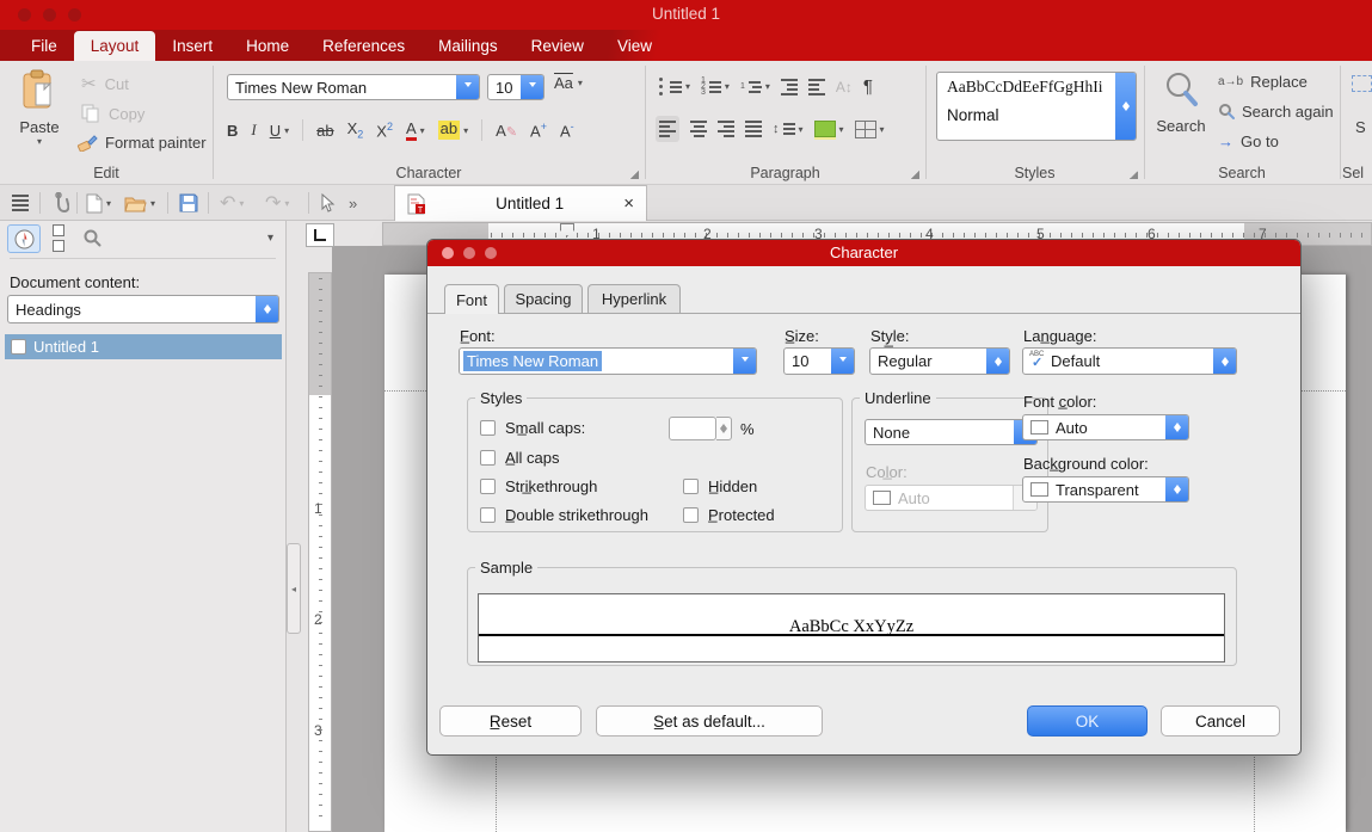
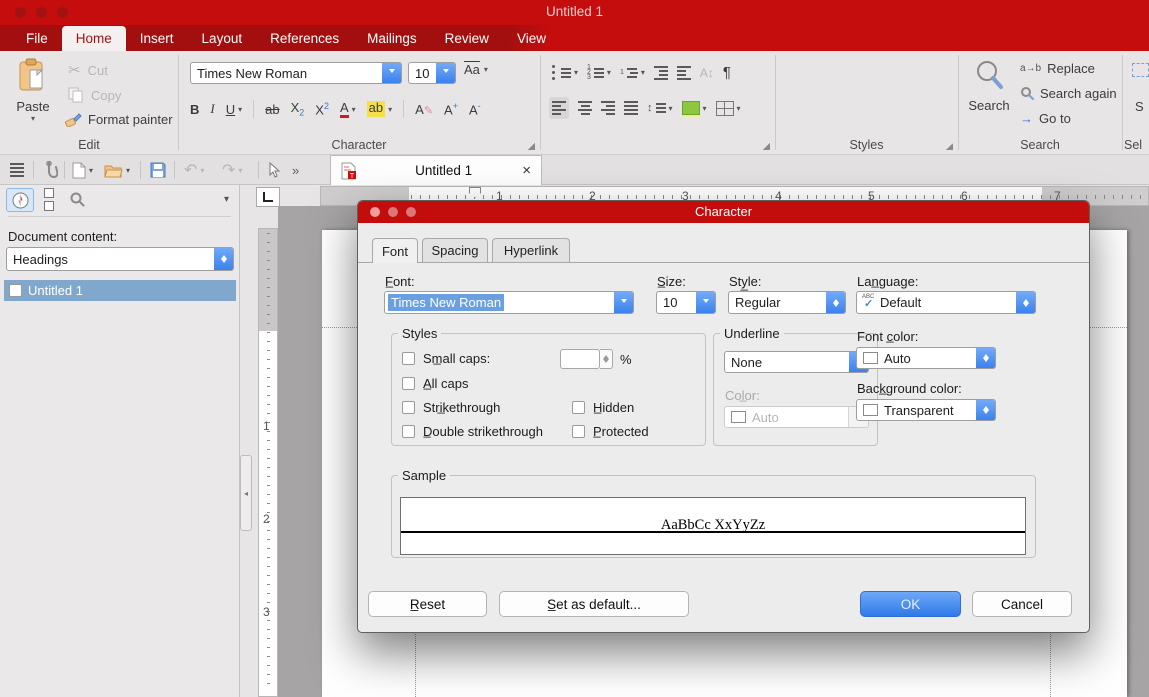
  Untitled 1
  File
- Layout
+ Home
  Insert
- Home
+ Layout
  References
  Mailings
  Review
  View
  Paste
  ▾
  ✂
  Cut
  Copy
  Format painter
  Times New Roman
  10
  Aa
  ▾
  B
  I
  U
  ▾
  ab
  X2
  X2
  A
  ▾
  ab
  ▾
  A✎
  A+
  A-
  ▾
  ▾
  ▾
  A↕
  ¶
  ↕
  ▾
  ▾
  ▾
- AaBbCcDdEeFfGgHhIi
- Normal
  Search
  a→b
  Replace
  Search again
  →
  Go to
  S
  Edit
  Character
- Paragraph
  Styles
  Search
  Sel
  ▾
  ▾
  ↶
  ▾
  ↷
  ▾
  »
  Untitled 1
  ×
  ▾
  Document content:
  Headings
  Untitled 1
  ◂
  1
  2
  3
  4
  5
  6
  7
  1
  2
  3
  Character
  Font
  Spacing
  Hyperlink
  F̲ont:
  Times New Roman
  S̲ize:
  10
  Sty̲le:
  Regular
  Lan̲guage:
  ✓
  Default
  Styles
  Sm̲all caps:
  %
  A̲ll caps
  Stri̲kethrough
  H̲idden
  D̲ouble strikethrough
  P̲rotected
  Underline
  None
  Col̲or:
  Auto
  Font c̲olor:
  Auto
  Back̲ground color:
  Transparent
  Sample
  AaBbCc XxYyZz
  R̲eset
  S̲et as default...
  OK
  Cancel
